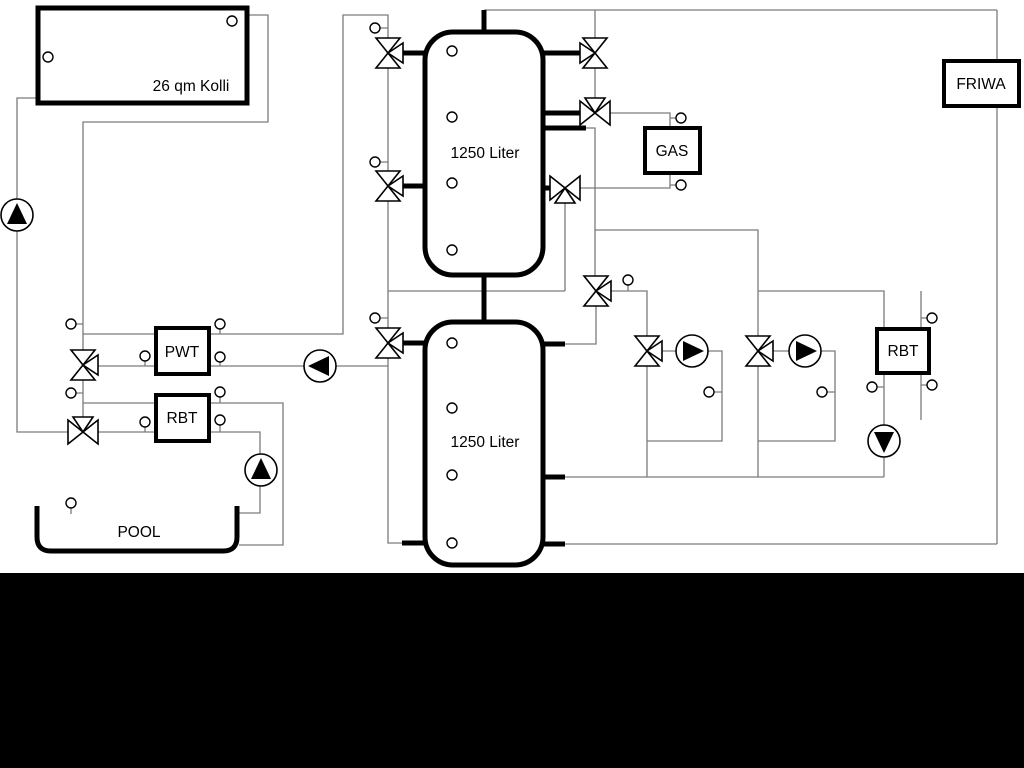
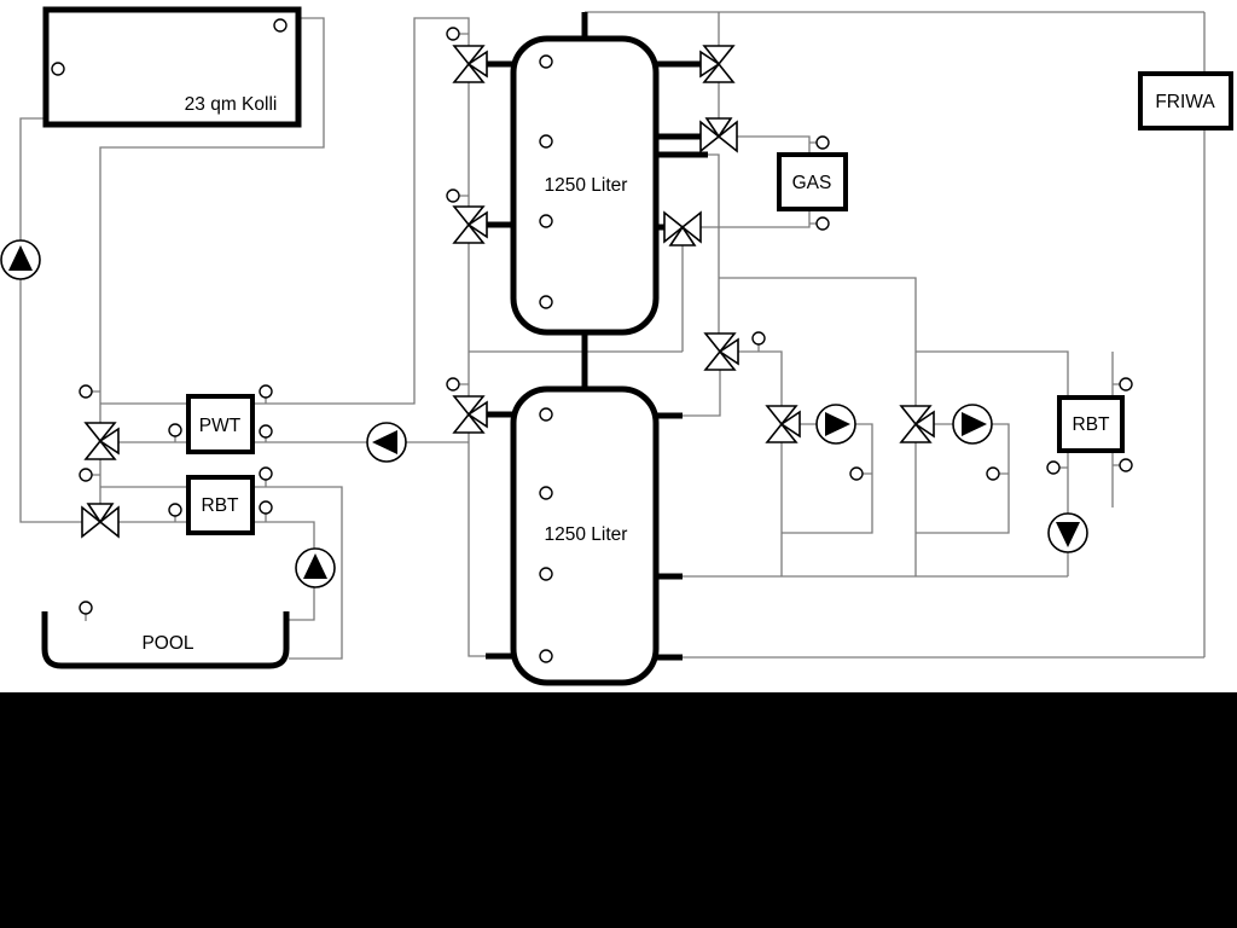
- 26 qm Kolli
+ 23 qm Kolli
  1250 Liter
  1250 Liter
  GAS
  PWT
  RBT
  RBT
  FRIWA
  POOL
